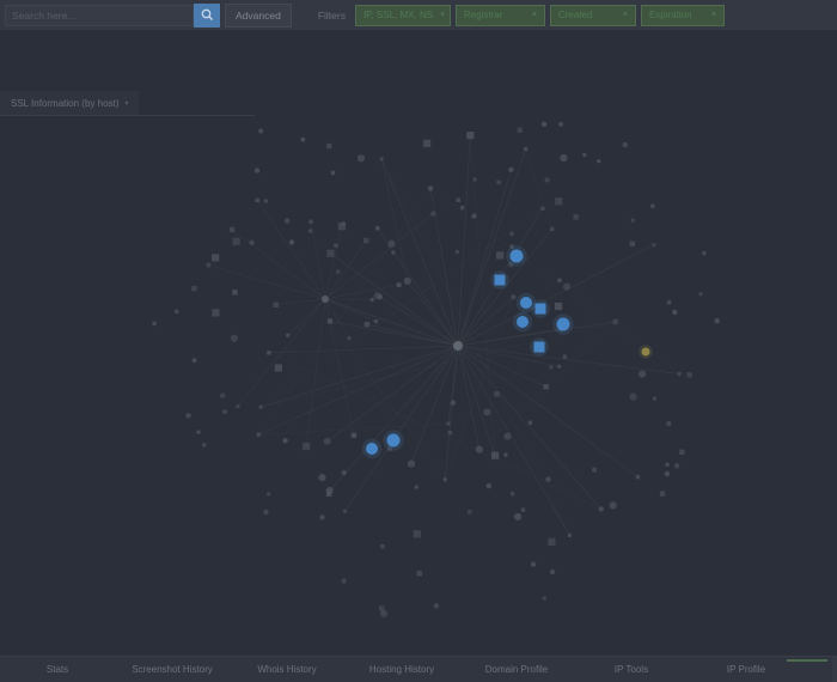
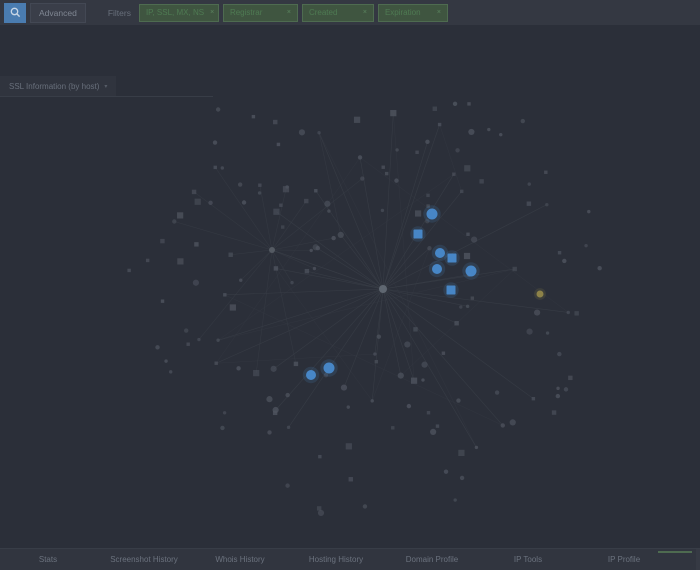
- Search here...
  Advanced
  Filters
  IP, SSL, MX, NS
  Registrar
  Created
  Expiration
  SSL Information (by host)
  Stats
  Screenshot History
  Whois History
  Hosting History
  Domain Profile
  IP Tools
  IP Profile
